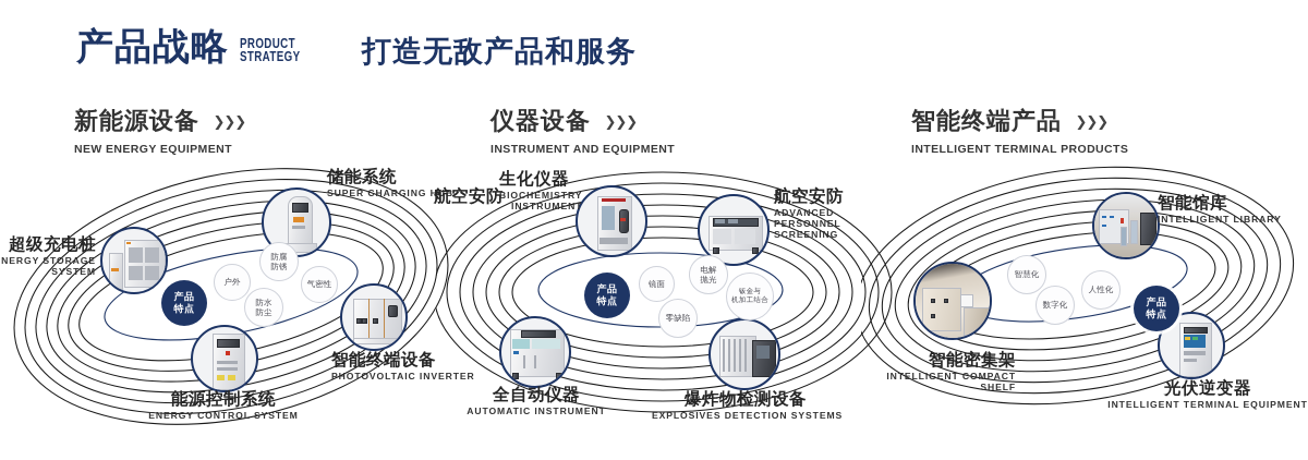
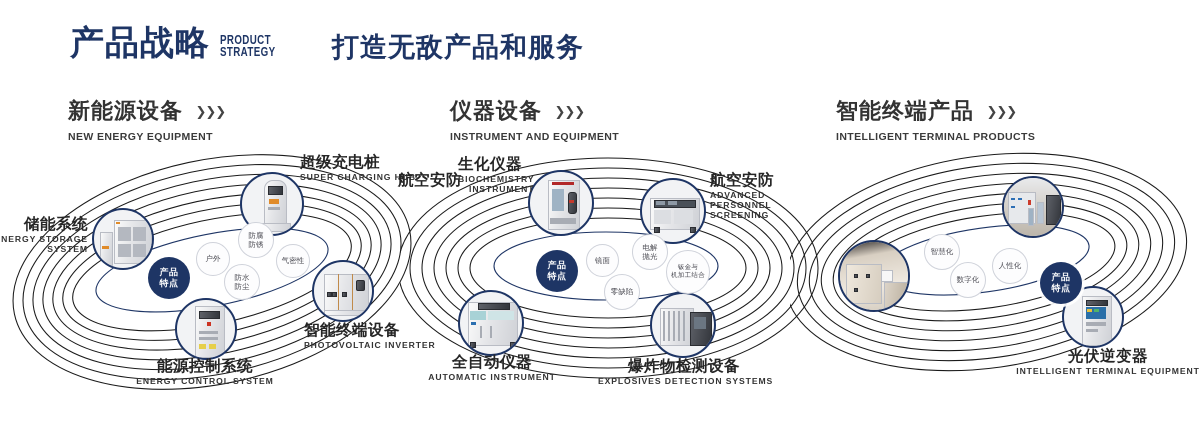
  产品战略
  PRODUCT
  STRATEGY
  打造无敌产品和服务
  新能源设备 ❯❯❯
  NEW ENERGY EQUIPMENT
  仪器设备 ❯❯❯
  INSTRUMENT AND EQUIPMENT
  智能终端产品 ❯❯❯
  INTELLIGENT TERMINAL PRODUCTS
- 超级充电桩
+ 储能系统
  NERGY STORAGE
  SYSTEM
- 储能系统
+ 超级充电桩
  SUPER CHARGING HUB
  智能终端设备
  PHOTOVOLTAIC INVERTER
  能源控制系统
  ENERGY CONTROL SYSTEM
  产品
  特点
  户外
  防腐
  防锈
  防水
  防尘
  气密性
  航空安防
  生化仪器
  BIOCHEMISTRY
  INSTRUMENT
  航空安防
  ADVANCED PERSONNEL
  SCREENING
  全自动仪器
  AUTOMATIC INSTRUMENT
  爆炸物检测设备
  EXPLOSIVES DETECTION SYSTEMS
  产品
  特点
  镜面
  电解
  抛光
  零缺陷
- 智能馆库
- INTELLIGENT LIBRARY
- 智能密集架
- INTELLIGENT COMPACT
- SHELF
  光伏逆变器
  INTELLIGENT TERMINAL EQUIPMENT
  智慧化
  数字化
  人性化
  产品
  特点
